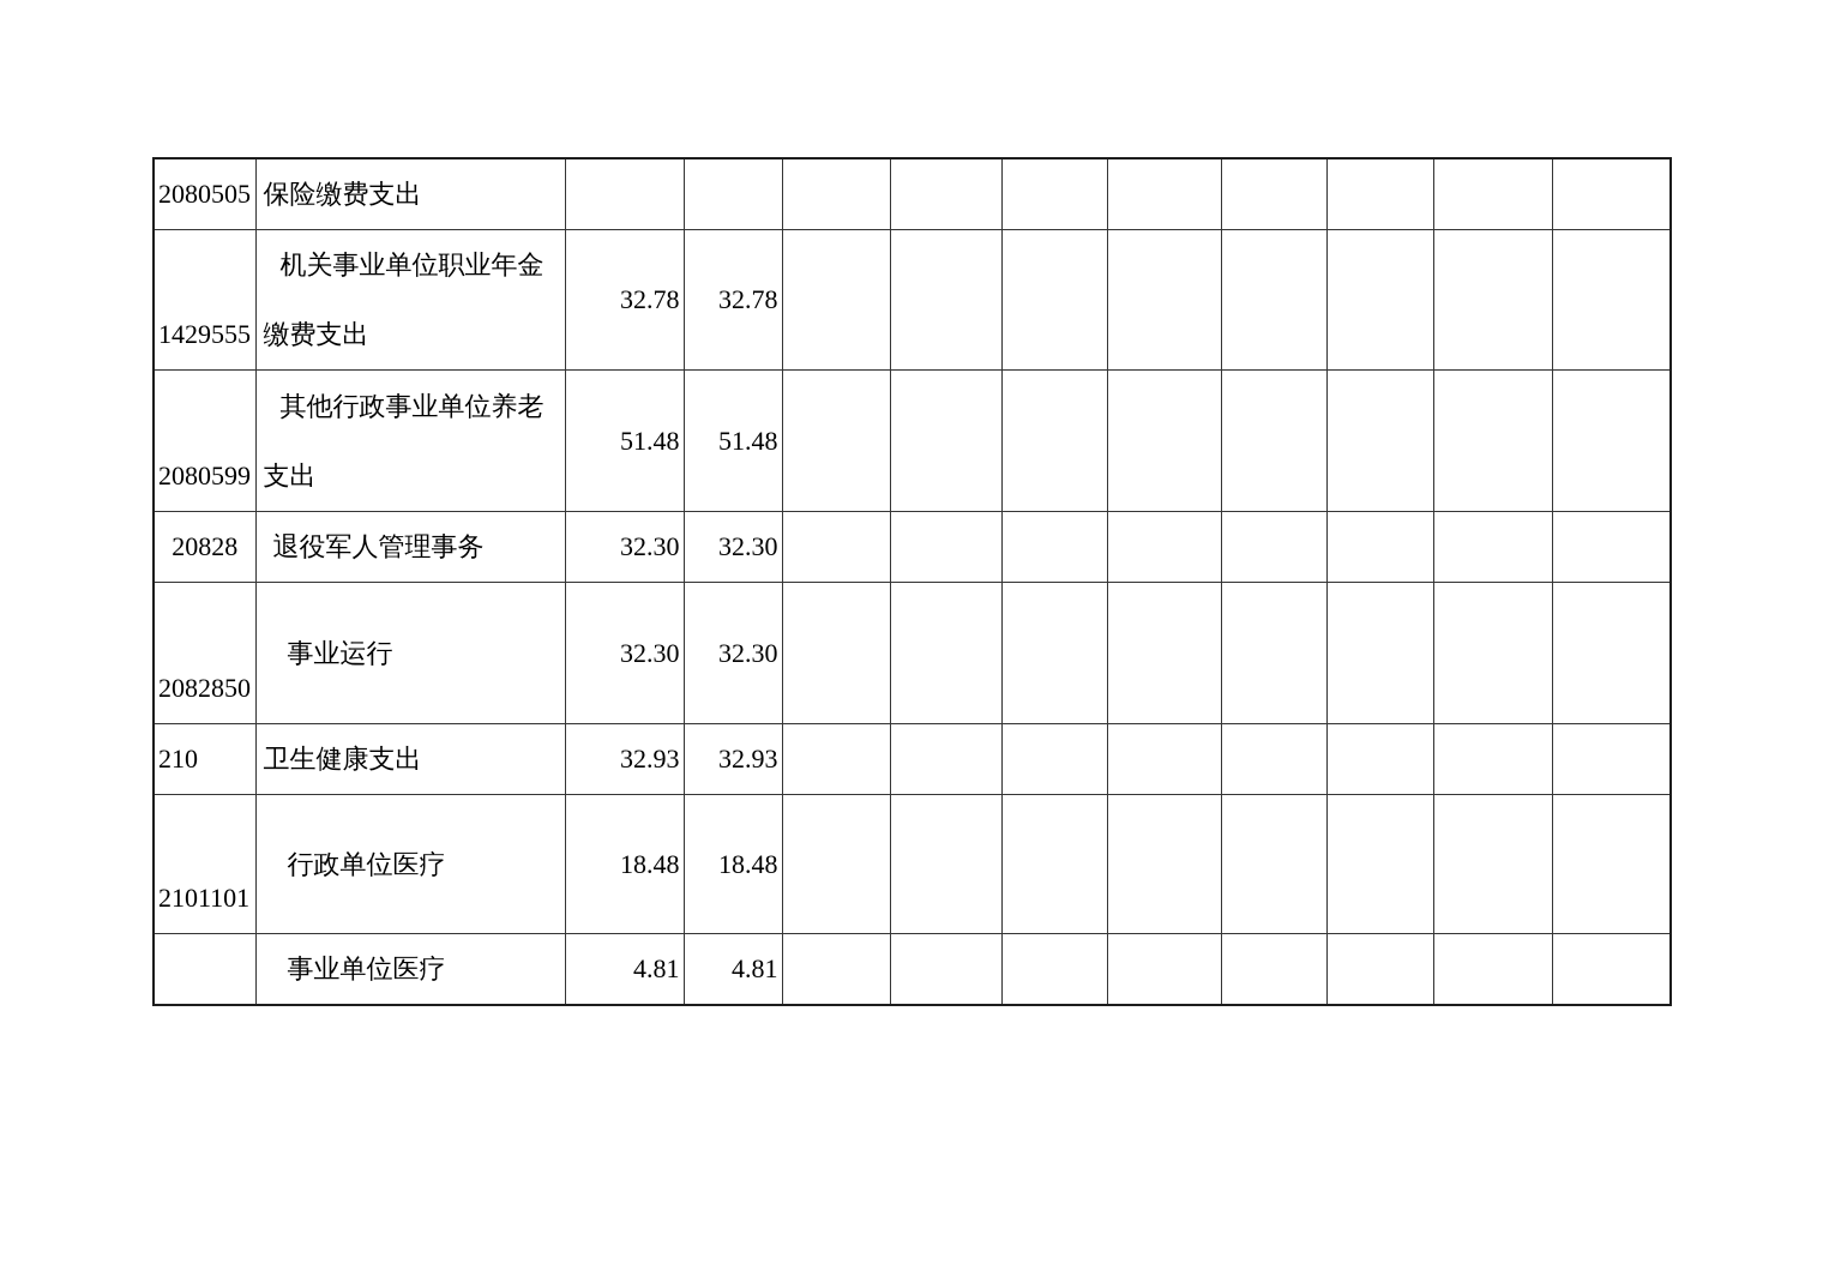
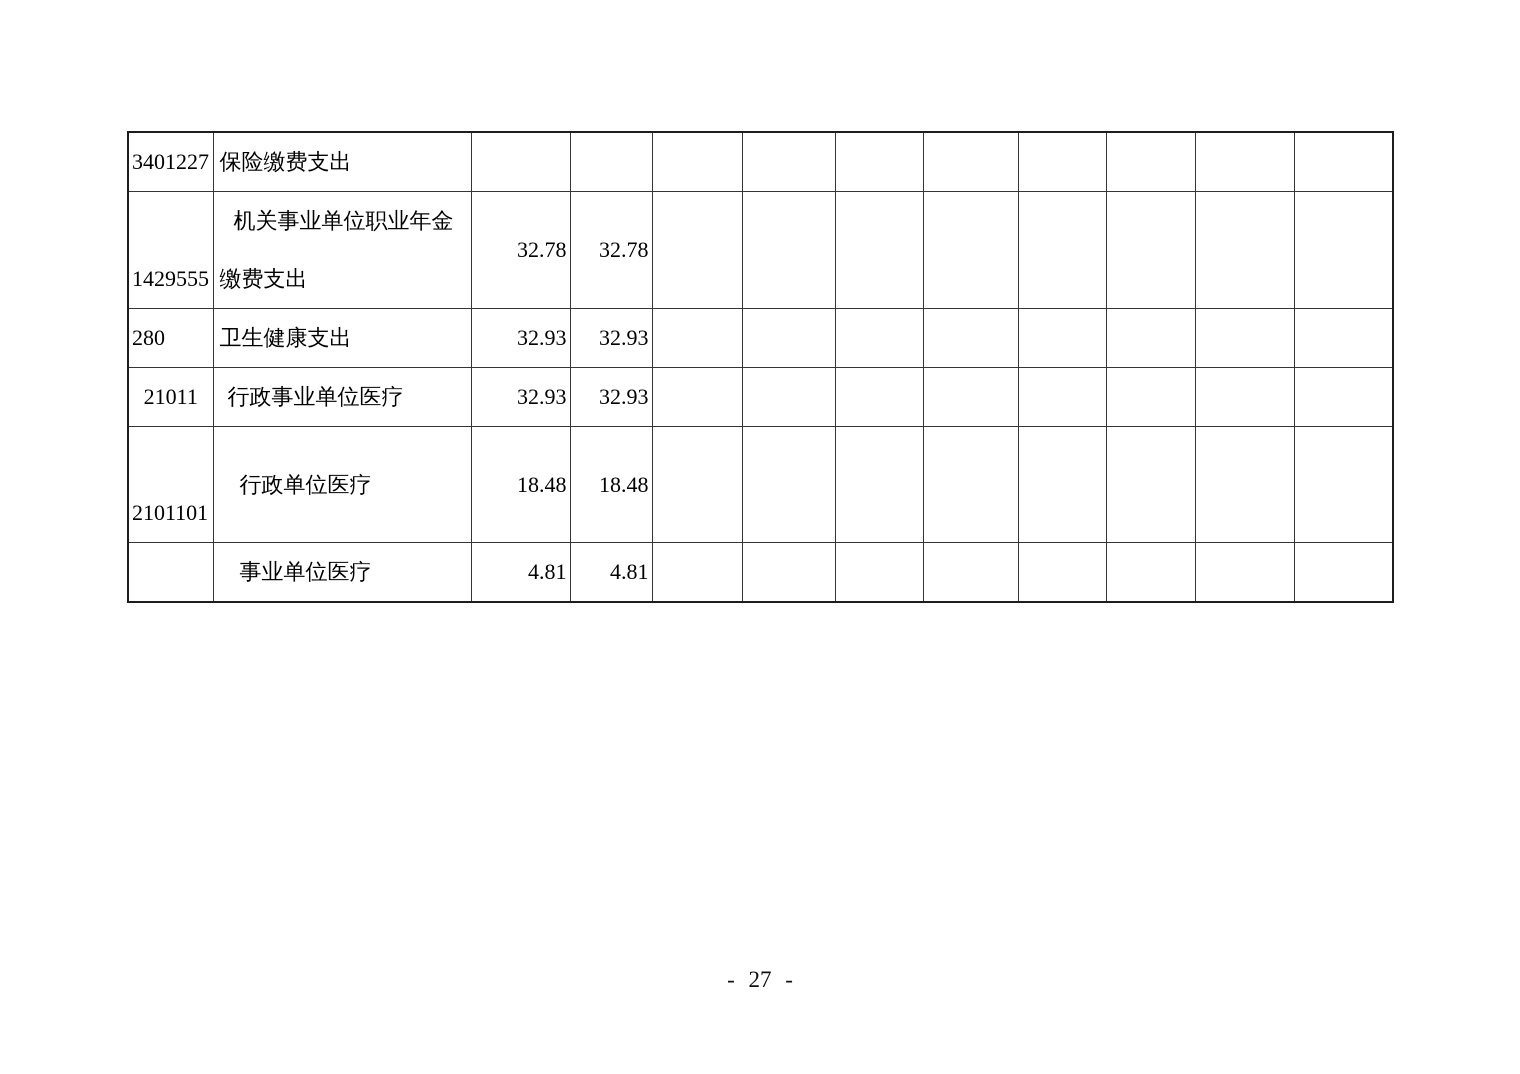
- 2080505	保险缴费支出
+ 3401227	保险缴费支出
  1429555	机关事业单位职业年金缴费支出	32.78	32.78
- 2080599	其他行政事业单位养老支出	51.48	51.48
- 20828	退役军人管理事务	32.30	32.30
- 2082850	事业运行	32.30	32.30
- 210	卫生健康支出	32.93	32.93
+ 280	卫生健康支出	32.93	32.93
+ 21011	行政事业单位医疗	32.93	32.93
  2101101	行政单位医疗	18.48	18.48
  	事业单位医疗	4.81	4.81
+ - 27 -
